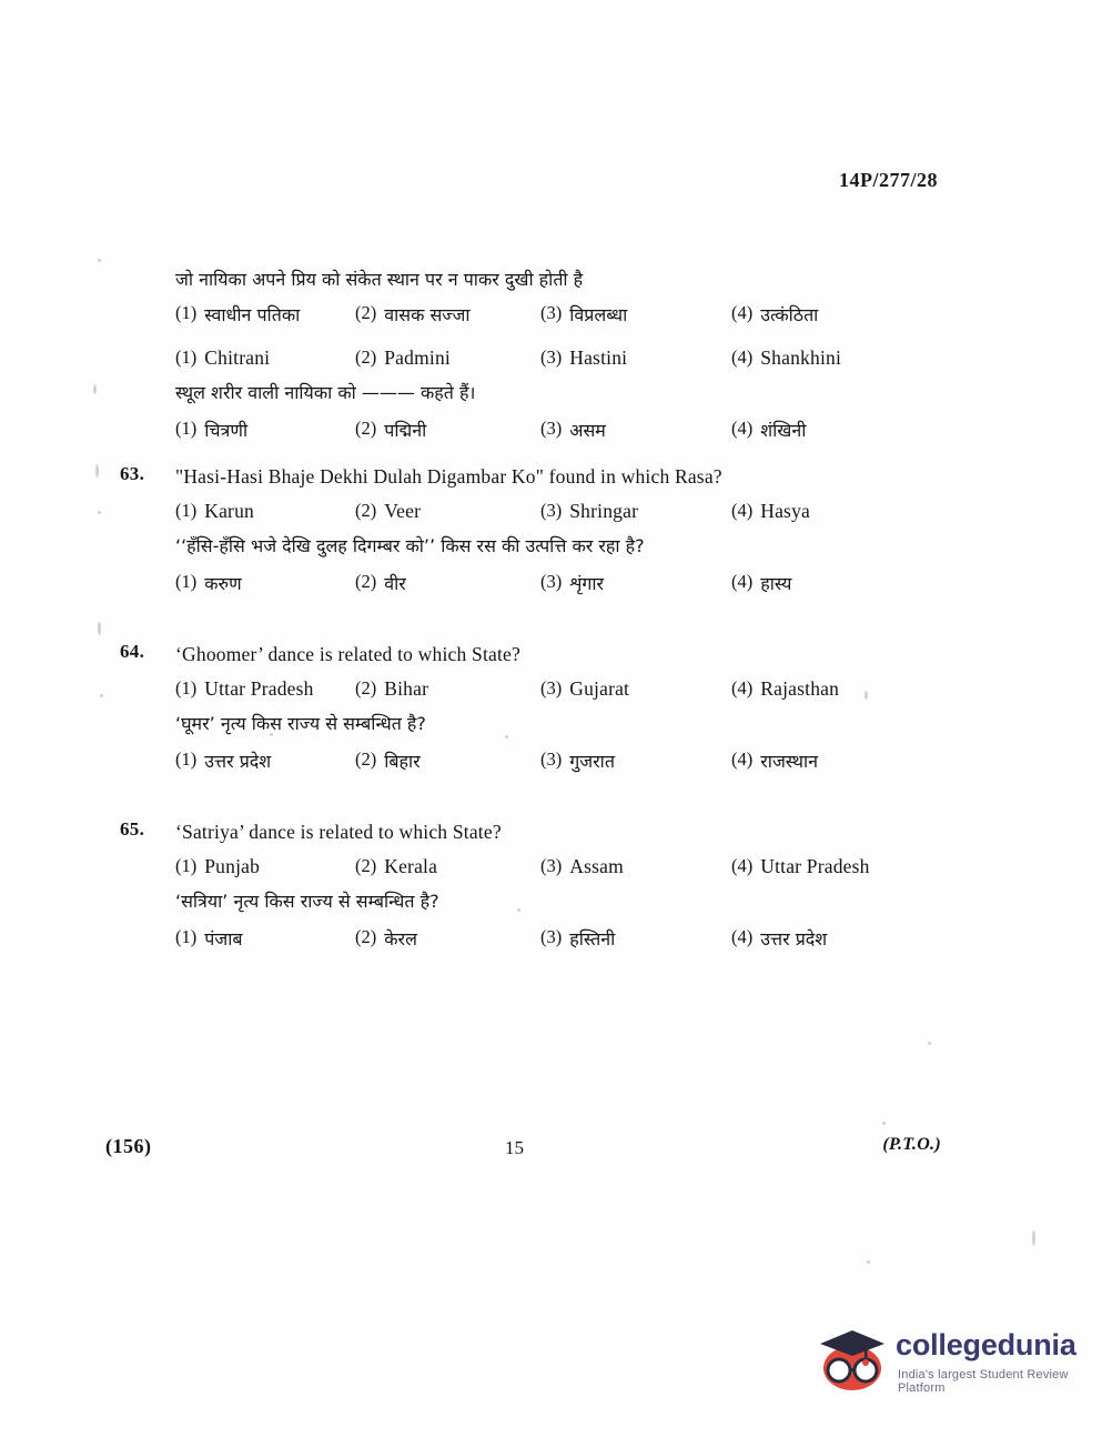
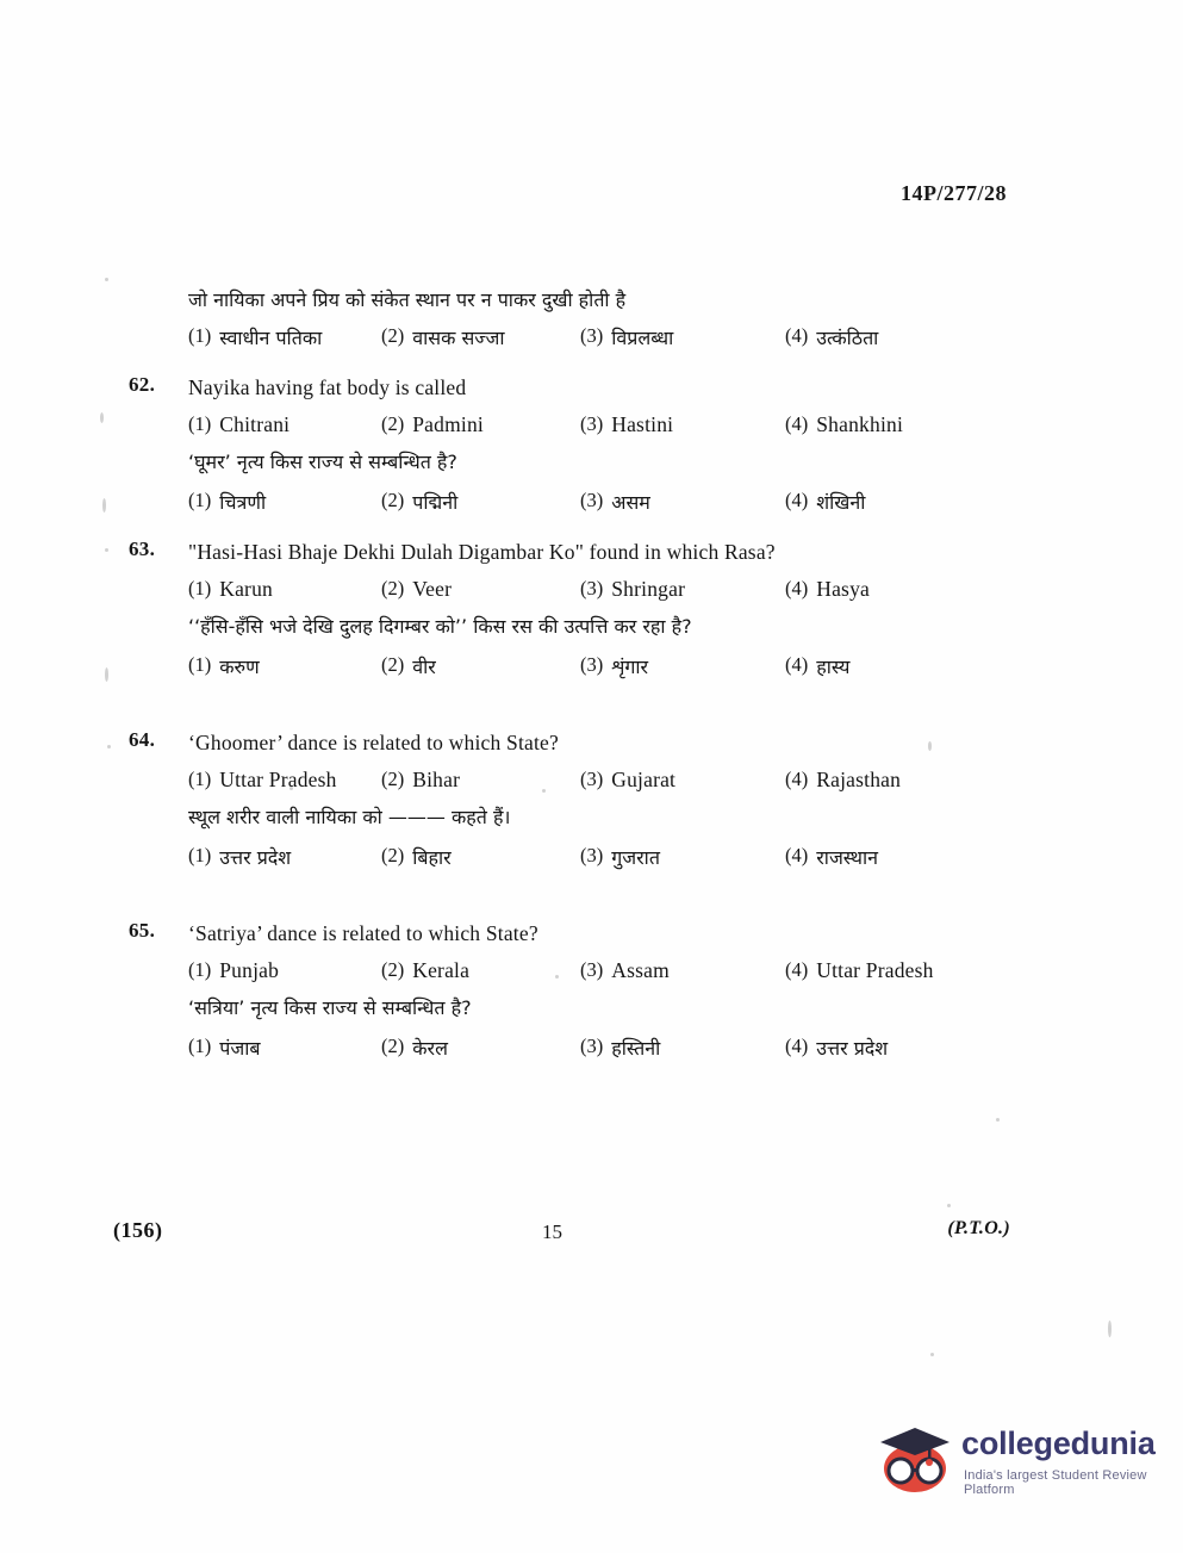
  14P/277/28
  जो नायिका अपने प्रिय को संकेत स्थान पर न पाकर दुखी होती है
  (1)
  स्वाधीन पतिका
  (2)
  वासक सज्जा
  (3)
  विप्रलब्धा
  (4)
  उत्कंठिता
+ 62.
+ Nayika having fat body is called
  (1)
  Chitrani
  (2)
  Padmini
  (3)
  Hastini
  (4)
  Shankhini
- स्थूल शरीर वाली नायिका को ——— कहते हैं।
+ ‘घूमर’ नृत्य किस राज्य से सम्बन्धित है?
  (1)
  चित्रणी
  (2)
  पद्मिनी
  (3)
  असम
  (4)
  शंखिनी
  63.
  "Hasi-Hasi Bhaje Dekhi Dulah Digambar Ko" found in which Rasa?
  (1)
  Karun
  (2)
  Veer
  (3)
  Shringar
  (4)
  Hasya
  ‘‘हँसि-हँसि भजे देखि दुलह दिगम्बर को’’ किस रस की उत्पत्ति कर रहा है?
  (1)
  करुण
  (2)
  वीर
  (3)
  शृंगार
  (4)
  हास्य
  64.
  ‘Ghoomer’ dance is related to which State?
  (1)
  Uttar Pradesh
  (2)
  Bihar
  (3)
  Gujarat
  (4)
  Rajasthan
- ‘घूमर’ नृत्य किस राज्य से सम्बन्धित है?
+ स्थूल शरीर वाली नायिका को ——— कहते हैं।
  (1)
  उत्तर प्रदेश
  (2)
  बिहार
  (3)
  गुजरात
  (4)
  राजस्थान
  65.
  ‘Satriya’ dance is related to which State?
  (1)
  Punjab
  (2)
  Kerala
  (3)
  Assam
  (4)
  Uttar Pradesh
  ‘सत्रिया’ नृत्य किस राज्य से सम्बन्धित है?
  (1)
  पंजाब
  (2)
  केरल
  (3)
  हस्तिनी
  (4)
  उत्तर प्रदेश
  (156)
  15
  (P.T.O.)
  collegedunia
  India's largest Student Review Platform
